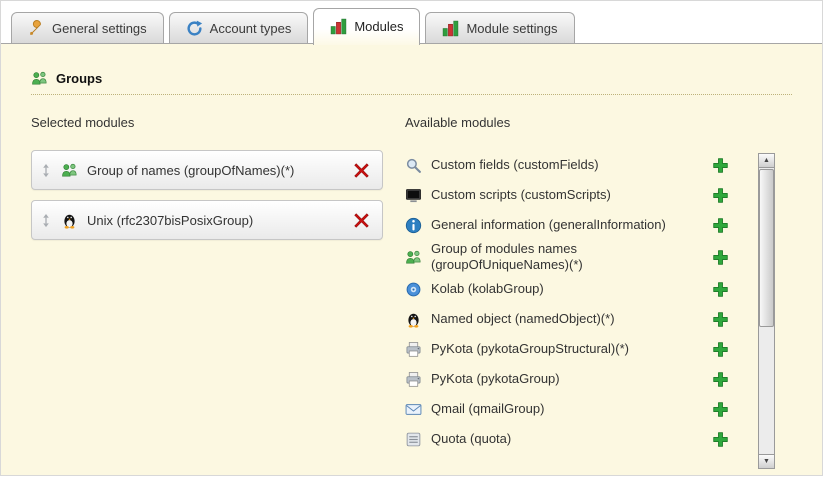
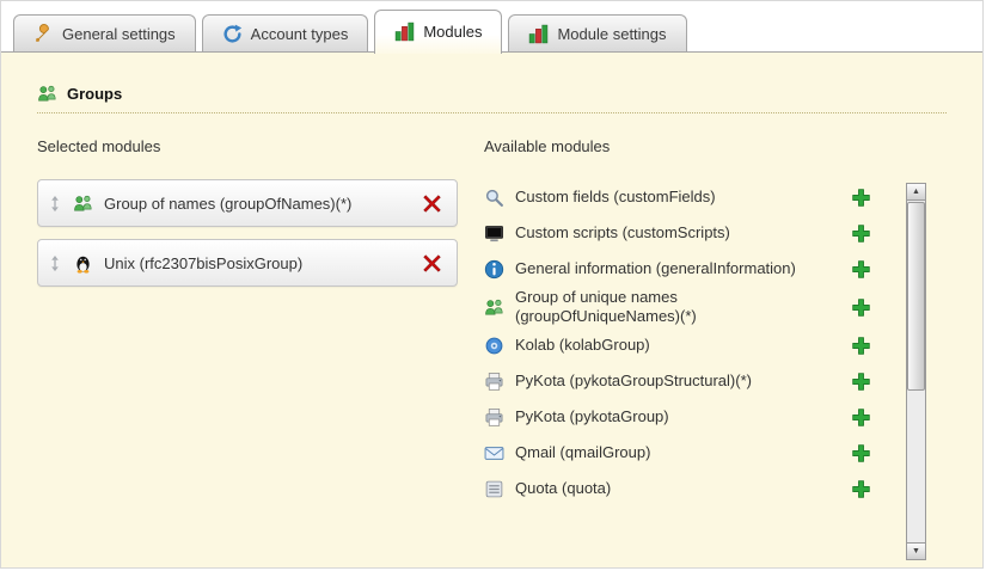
  General settings
  Account types
  Modules
  Module settings
  Groups
  Selected modules
  Group of names (groupOfNames)(*)
  Unix (rfc2307bisPosixGroup)
  Available modules
  Custom fields (customFields)
  Custom scripts (customScripts)
  General information (generalInformation)
- Group of modules names (groupOfUniqueNames)(*)
+ Group of unique names (groupOfUniqueNames)(*)
  Kolab (kolabGroup)
- Named object (namedObject)(*)
  PyKota (pykotaGroupStructural)(*)
  PyKota (pykotaGroup)
  Qmail (qmailGroup)
  Quota (quota)
